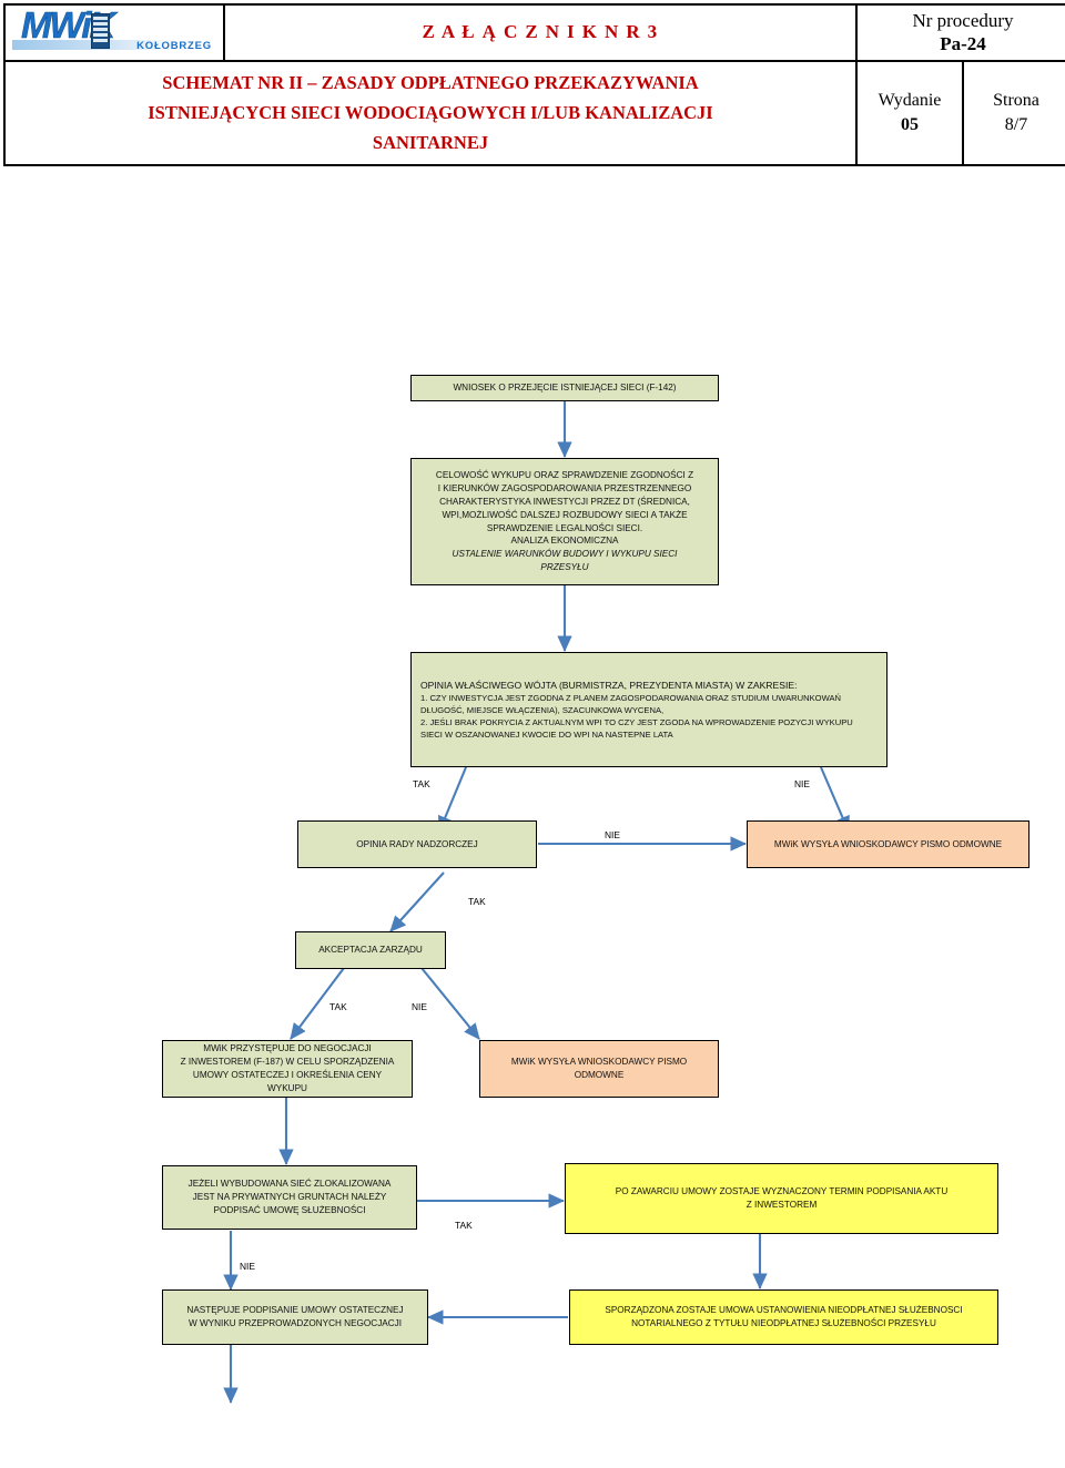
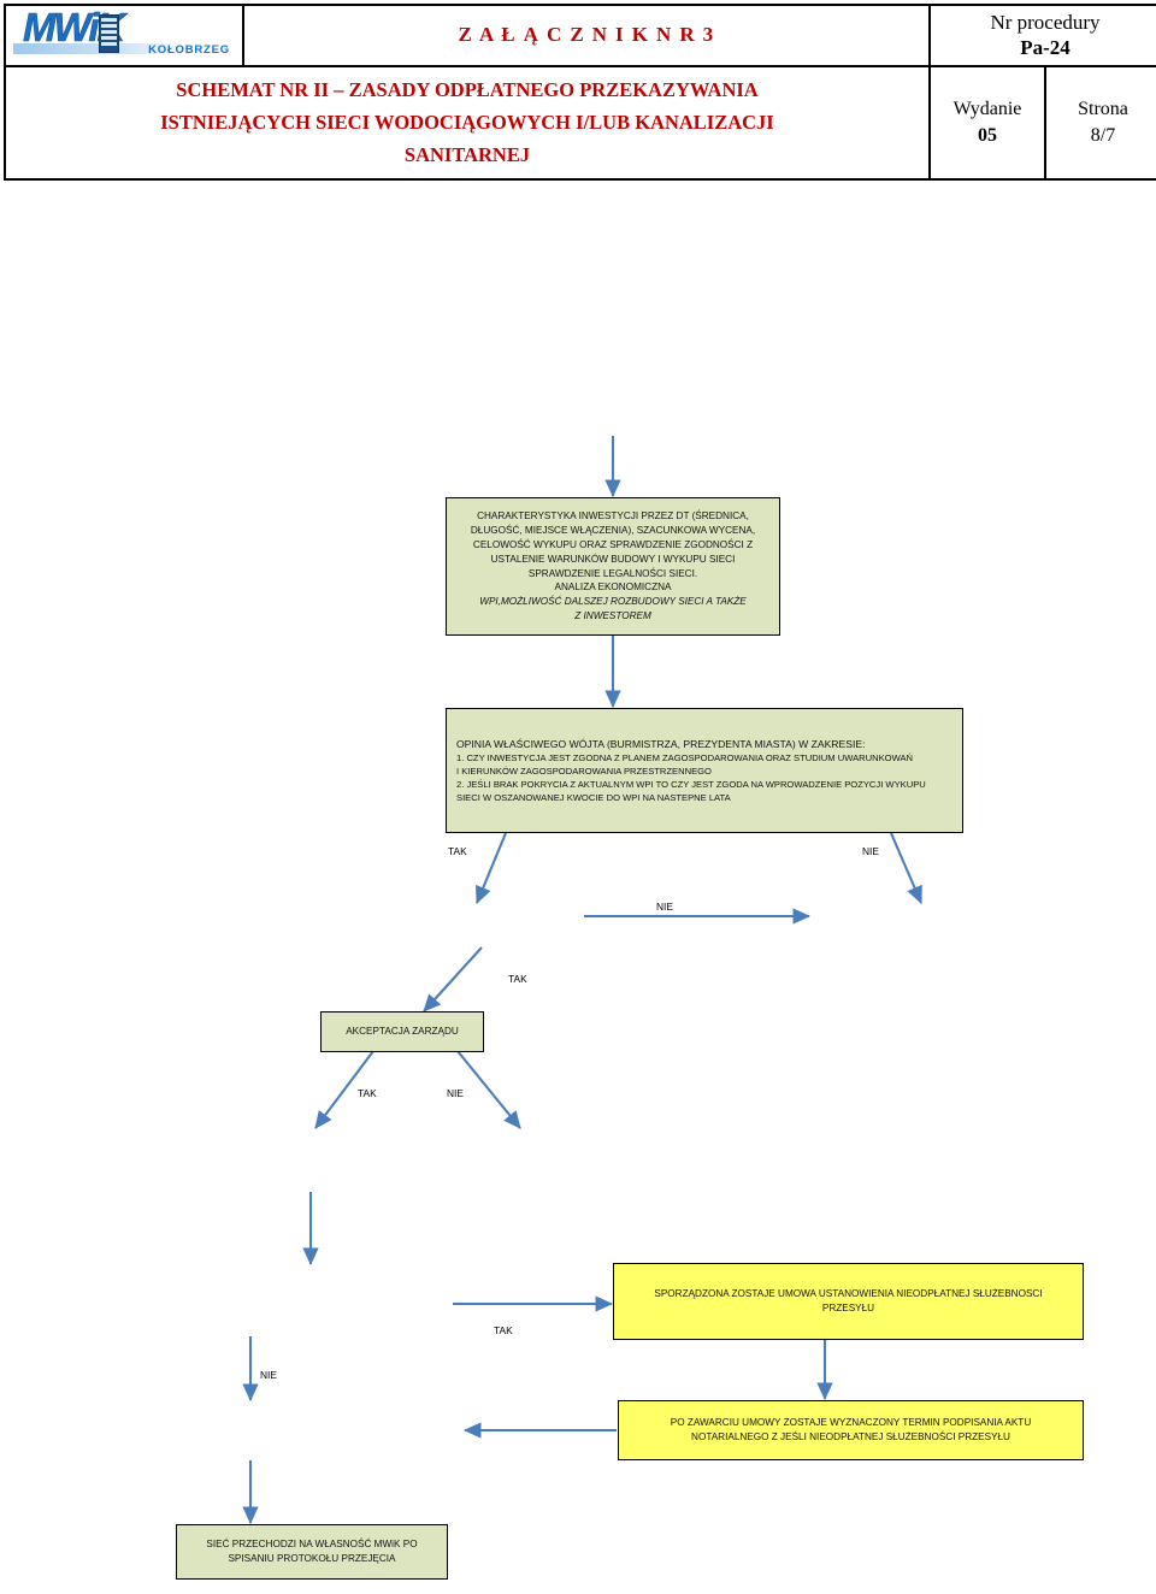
  MWi KOŁOBRZEG	Z A Ł Ą C Z N I K N R 3	Nr procedury Pa-24
  SCHEMAT NR II – ZASADY ODPŁATNEGO PRZEKAZYWANIA ISTNIEJĄCYCH SIECI WODOCIĄGOWYCH I/LUB KANALIZACJI SANITARNEJ	Wydanie 05	Strona 8/7
- WNIOSEK O PRZEJĘCIE ISTNIEJĄCEJ SIECI (F-142)
- CELOWOŚĆ WYKUPU ORAZ SPRAWDZENIE ZGODNOŚCI Z
+ CHARAKTERYSTYKA INWESTYCJI PRZEZ DT (ŚREDNICA,
- I KIERUNKÓW ZAGOSPODAROWANIA PRZESTRZENNEGO
+ DŁUGOŚĆ, MIEJSCE WŁĄCZENIA), SZACUNKOWA WYCENA,
- CHARAKTERYSTYKA INWESTYCJI PRZEZ DT (ŚREDNICA,
+ CELOWOŚĆ WYKUPU ORAZ SPRAWDZENIE ZGODNOŚCI Z
- WPI,MOŻLIWOŚĆ DALSZEJ ROZBUDOWY SIECI A TAKŻE
+ USTALENIE WARUNKÓW BUDOWY I WYKUPU SIECI
  SPRAWDZENIE LEGALNOŚCI SIECI.
  ANALIZA EKONOMICZNA
- USTALENIE WARUNKÓW BUDOWY I WYKUPU SIECI
+ WPI,MOŻLIWOŚĆ DALSZEJ ROZBUDOWY SIECI A TAKŻE
- PRZESYŁU
+ Z INWESTOREM
  OPINIA WŁAŚCIWEGO WÓJTA (BURMISTRZA, PREZYDENTA MIASTA) W ZAKRESIE:
  1. CZY INWESTYCJA JEST ZGODNA Z PLANEM ZAGOSPODAROWANIA ORAZ STUDIUM UWARUNKOWAŃ
- DŁUGOŚĆ, MIEJSCE WŁĄCZENIA), SZACUNKOWA WYCENA,
+ I KIERUNKÓW ZAGOSPODAROWANIA PRZESTRZENNEGO
  2. JEŚLI BRAK POKRYCIA Z AKTUALNYM WPI TO CZY JEST ZGODA NA WPROWADZENIE POZYCJI WYKUPU
  SIECI W OSZANOWANEJ KWOCIE DO WPI NA NASTEPNE LATA
- OPINIA RADY NADZORCZEJ
- MWiK WYSYŁA WNIOSKODAWCY PISMO ODMOWNE
  AKCEPTACJA ZARZĄDU
- MWiK PRZYSTĘPUJE DO NEGOCJACJI
- Z INWESTOREM (F-187) W CELU SPORZĄDZENIA
- UMOWY OSTATECZEJ I OKREŚLENIA CENY
- WYKUPU
- MWiK WYSYŁA WNIOSKODAWCY PISMO
- ODMOWNE
- JEŻELI WYBUDOWANA SIEĆ ZLOKALIZOWANA
- JEST NA PRYWATNYCH GRUNTACH NALEŻY
- PODPISAĆ UMOWĘ SŁUŻEBNOŚCI
- PO ZAWARCIU UMOWY ZOSTAJE WYZNACZONY TERMIN PODPISANIA AKTU
+ SPORZĄDZONA ZOSTAJE UMOWA USTANOWIENIA NIEODPŁATNEJ SŁUŻEBNOSCI
- Z INWESTOREM
+ PRZESYŁU
- NASTĘPUJE PODPISANIE UMOWY OSTATECZNEJ
- W WYNIKU PRZEPROWADZONYCH NEGOCJACJI
- SPORZĄDZONA ZOSTAJE UMOWA USTANOWIENIA NIEODPŁATNEJ SŁUŻEBNOSCI
+ PO ZAWARCIU UMOWY ZOSTAJE WYZNACZONY TERMIN PODPISANIA AKTU
- NOTARIALNEGO Z TYTUŁU NIEODPŁATNEJ SŁUŻEBNOŚCI PRZESYŁU
+ NOTARIALNEGO Z JEŚLI NIEODPŁATNEJ SŁUŻEBNOŚCI PRZESYŁU
+ SIEĆ PRZECHODZI NA WŁASNOŚĆ MWiK PO
+ SPISANIU PROTOKOŁU PRZEJĘCIA
  TAK
  NIE
  NIE
  TAK
  TAK
  NIE
  TAK
  NIE
